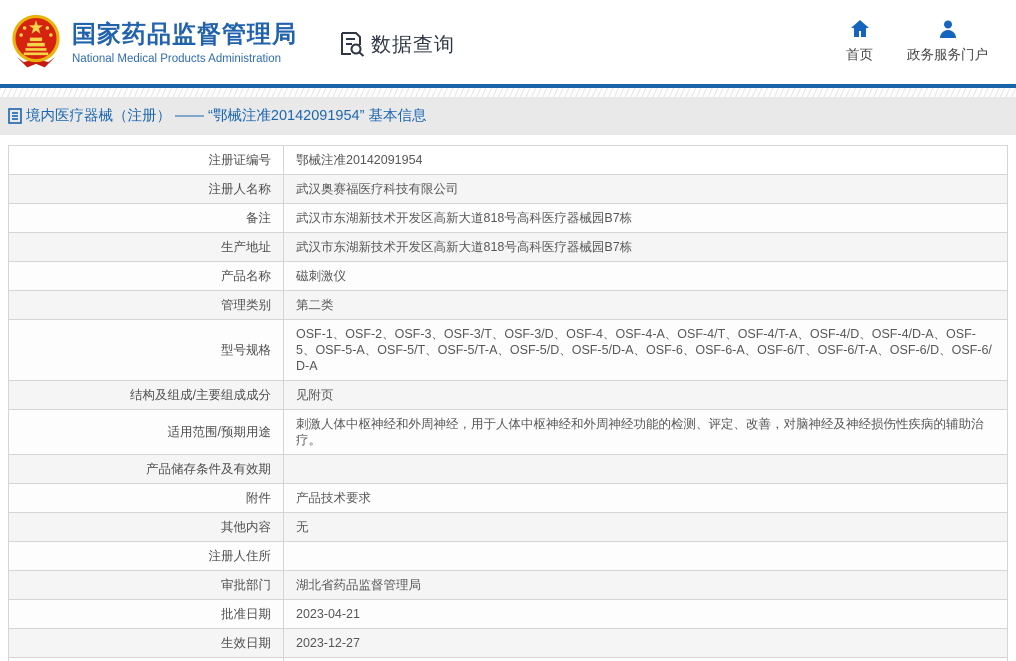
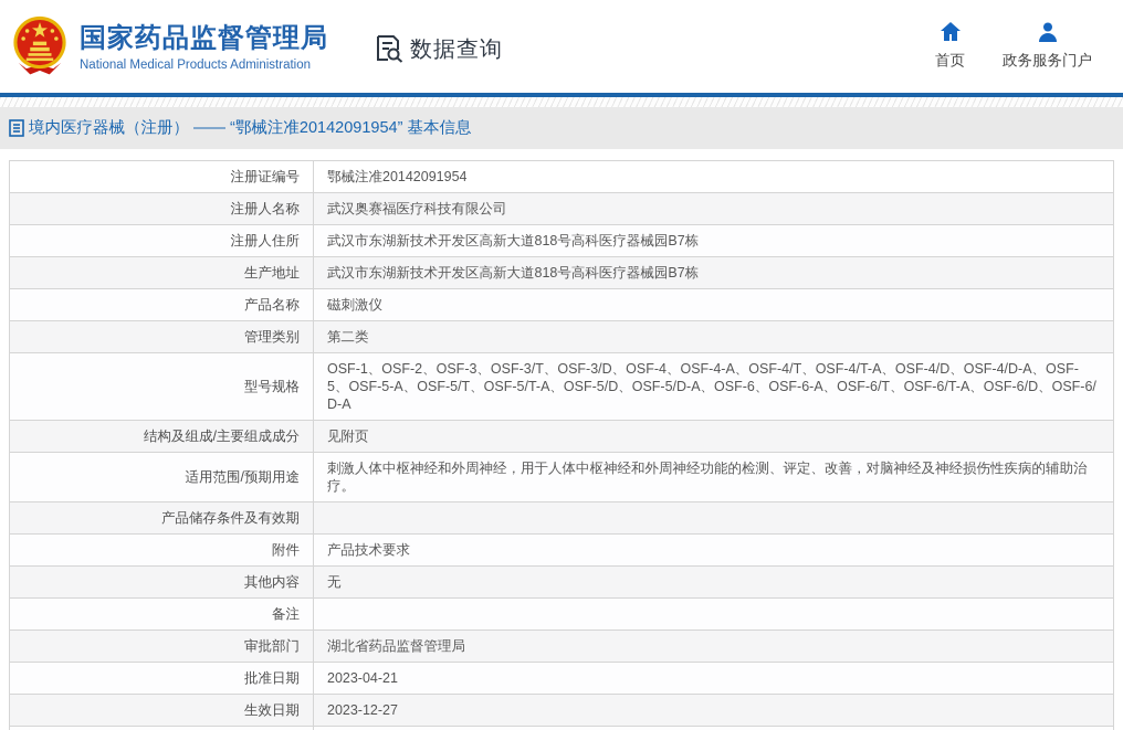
  国家药品监督管理局
  National Medical Products Administration
  数据查询
  首页
  政务服务门户
  境内医疗器械（注册） —— “鄂械注准20142091954” 基本信息
  注册证编号	鄂械注准20142091954
  注册人名称	武汉奥赛福医疗科技有限公司
- 备注	武汉市东湖新技术开发区高新大道818号高科医疗器械园B7栋
+ 注册人住所	武汉市东湖新技术开发区高新大道818号高科医疗器械园B7栋
  生产地址	武汉市东湖新技术开发区高新大道818号高科医疗器械园B7栋
  产品名称	磁刺激仪
  管理类别	第二类
  型号规格	OSF-1、OSF-2、OSF-3、OSF-3/T、OSF-3/D、OSF-4、OSF-4-A、OSF-4/T、OSF-4/T-A、OSF-4/D、OSF-4/D-A、OSF-5、OSF-5-A、OSF-5/T、OSF-5/T-A、OSF-5/D、OSF-5/D-A、OSF-6、OSF-6-A、OSF-6/T、OSF-6/T-A、OSF-6/D、OSF-6/D-A
  结构及组成/主要组成成分	见附页
  适用范围/预期用途	刺激人体中枢神经和外周神经，用于人体中枢神经和外周神经功能的检测、评定、改善，对脑神经及神经损伤性疾病的辅助治疗。
  产品储存条件及有效期
  附件	产品技术要求
  其他内容	无
- 注册人住所
+ 备注
  审批部门	湖北省药品监督管理局
  批准日期	2023-04-21
  生效日期	2023-12-27
